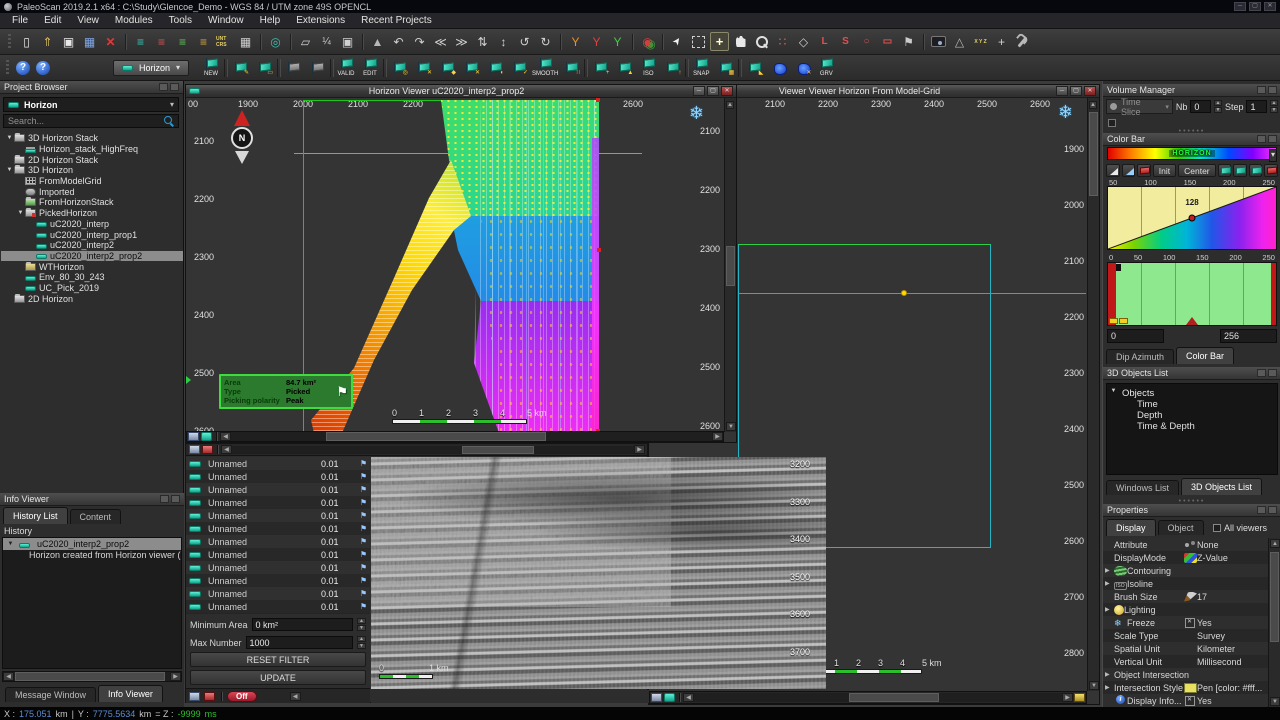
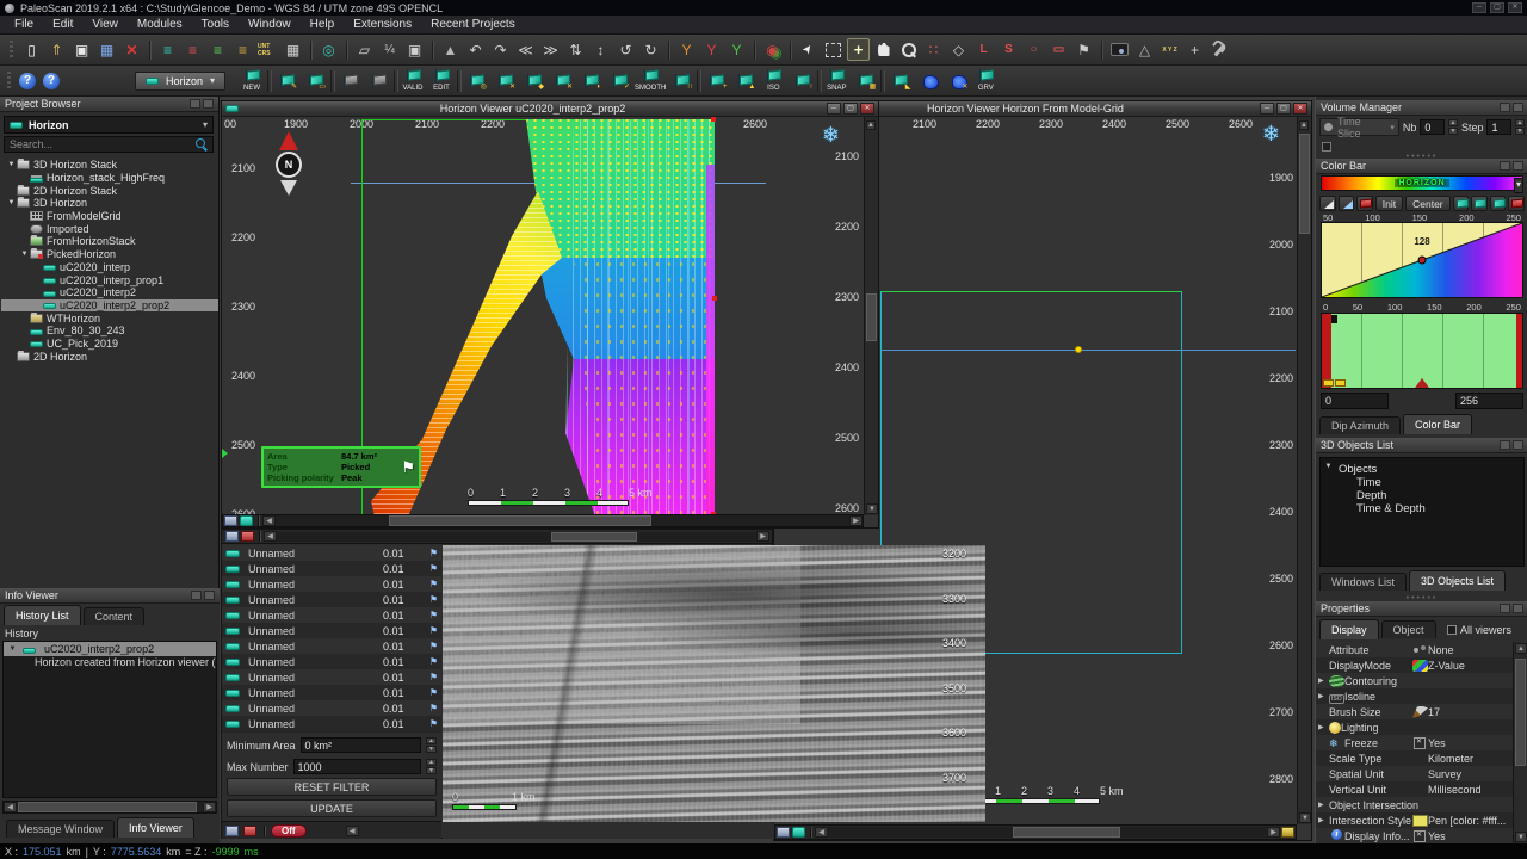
  PaleoScan 2019.2.1 x64 : C:\Study\Glencoe_Demo - WGS 84 / UTM zone 49S OPENCL
  File
  Edit
  View
  Modules
  Tools
  Window
  Help
  Extensions
  Recent Projects
  ▯
  ⇑
  ▣
  ▦
  ✕
  ≡
  ≡
  ≡
  ≡
  ▦
  ◎
  ▱
  ¼
  ▣
  ▲
  ↶
  ↷
  ≪
  ≫
  ⇅
  ↕
  ↺
  ↻
  Y
  Y
  Y
  ◉
  +
  ∷
  ◇
  L
  S
  ○
  ▭
  ⚑
  △
  +
  ?
  ?
  Horizon
  Project Browser
  Horizon
  Search...
  3D Horizon Stack
  Horizon_stack_HighFreq
  2D Horizon Stack
  3D Horizon
  FromModelGrid
  Imported
  FromHorizonStack
  PickedHorizon
  uC2020_interp
  uC2020_interp_prop1
  uC2020_interp2
  uC2020_interp2_prop2
  WTHorizon
  Env_80_30_243
  UC_Pick_2019
  2D Horizon
  Info Viewer
  History List
  Content
  History
  uC2020_interp2_prop2
  Horizon created from Horizon viewer (
  Message Window
  Info Viewer
- Viewer Viewer Horizon From Model-Grid
+ Horizon Viewer Horizon From Model-Grid
  2100
  2200
  2300
  2400
  2500
  2600
  1900
  2000
  2100
  2200
  2300
  2400
  2500
  2600
  2700
  2800
  ❄
  1
  2
  3
  4
  5 km
  Horizon Viewer uC2020_interp2_prop2
  00
  1900
  2000
  2100
  2200
  2600
  2100
  2200
  2300
  2400
  2500
  ❄
  Area
  84.7 km²
  Type
  Picked
  Picking polarity
  Peak
  ⚑
  0
  1
  2
  3
  4
  5 km
  2100
  2200
  2300
  2400
  2500
  2600
  Unnamed
  0.01
  ⚑
  Unnamed
  0.01
  ⚑
  Unnamed
  0.01
  ⚑
  Unnamed
  0.01
  ⚑
  Unnamed
  0.01
  ⚑
  Unnamed
  0.01
  ⚑
  Unnamed
  0.01
  ⚑
  Unnamed
  0.01
  ⚑
  Unnamed
  0.01
  ⚑
  Unnamed
  0.01
  ⚑
  Unnamed
  0.01
  ⚑
  Unnamed
  0.01
  ⚑
  Minimum Area
  0 km²
  Max Number
  1000
  RESET FILTER
  UPDATE
  Off
  3200
  3300
  3400
  3500
  3600
  3700
  0
  1 km
  Volume Manager
  Time Slice
  Nb
  0
  Step
  1
  Color Bar
  Init
  Center
  50
  100
  150
  200
  250
  128
  0
  50
  100
  150
  200
  250
  0
  256
  Dip Azimuth
  Color Bar
  3D Objects List
  Objects
  Time
  Depth
  Time & Depth
  Windows List
  3D Objects List
  Properties
  Display
  Object
  All viewers
  Attribute
  None
  DisplayMode
  Z-Value
  Contouring
  Isoline
  Brush Size
  17
  Lighting
  Freeze
  Yes
  Scale Type
- Survey
+ Kilometer
  Spatial Unit
- Kilometer
+ Survey
  Vertical Unit
  Millisecond
  Object Intersection
  Intersection Style
  Pen [color: #fff...
  Display Info...
  Yes
  X :
  175.051
  km
  |
  Y :
  7775.5634
  km
  = Z :
  -9999
  ms
